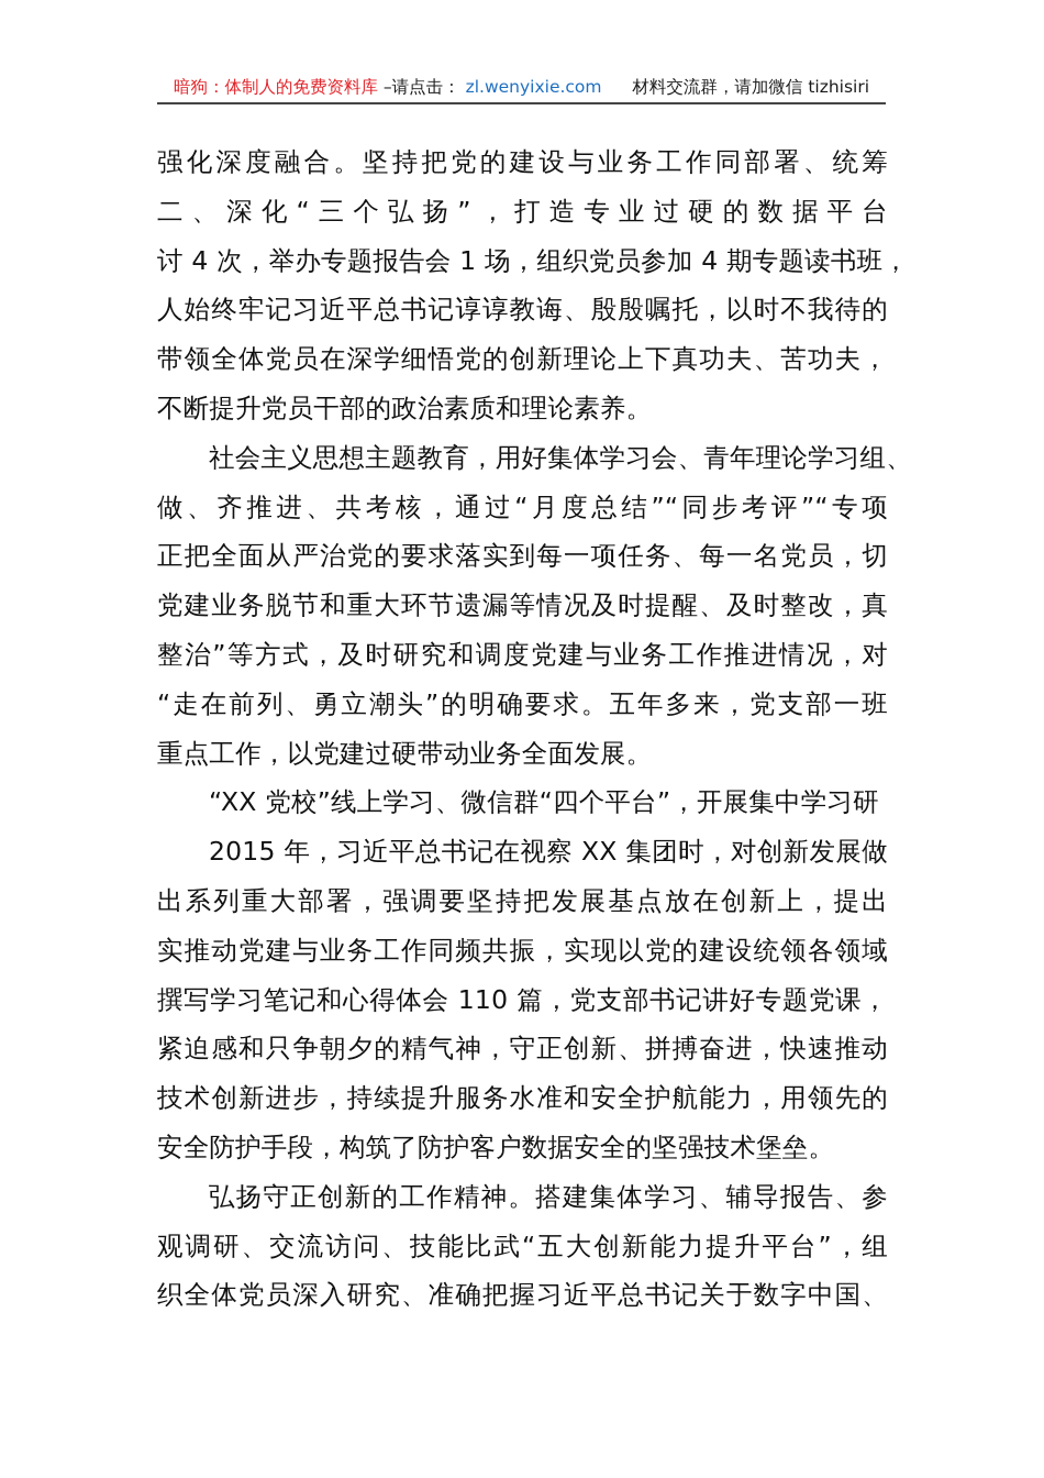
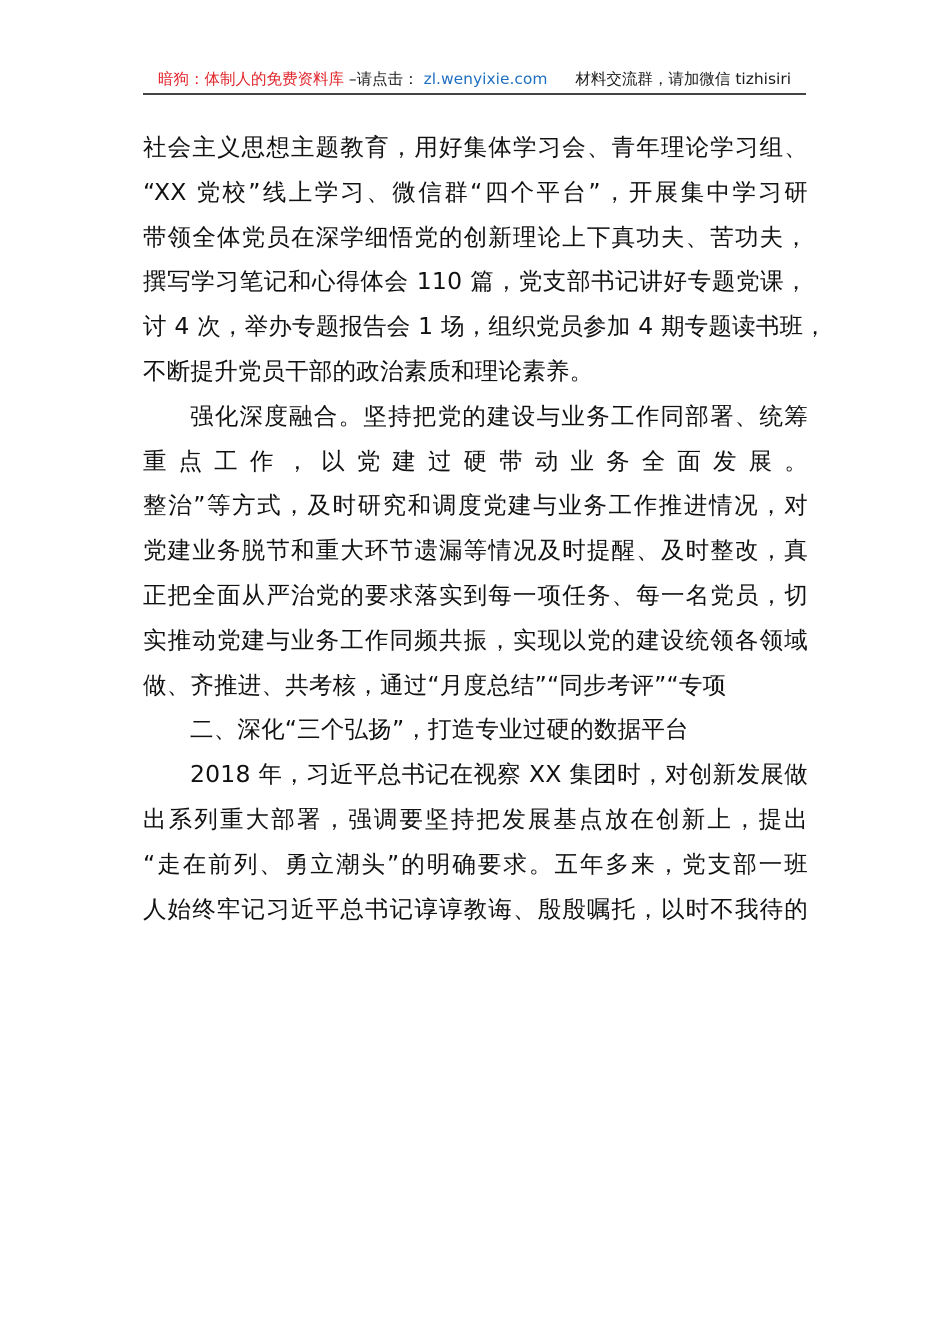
  暗狗：体制人的免费资料库 –请点击： zl.wenyixie.com 材料交流群，请加微信 tizhisiri
- 强化深度融合。坚持把党的建设与业务工作同部署、统筹
+ 社会主义思想主题教育，用好集体学习会、青年理论学习组、
- 二、深化“三个弘扬”，打造专业过硬的数据平台
+ “XX 党校”线上学习、微信群“四个平台”，开展集中学习研
- 讨 4 次，举办专题报告会 1 场，组织党员参加 4 期专题读书班，
+ 带领全体党员在深学细悟党的创新理论上下真功夫、苦功夫，
- 人始终牢记习近平总书记谆谆教诲、殷殷嘱托，以时不我待的
+ 撰写学习笔记和心得体会 110 篇，党支部书记讲好专题党课，
- 带领全体党员在深学细悟党的创新理论上下真功夫、苦功夫，
+ 讨 4 次，举办专题报告会 1 场，组织党员参加 4 期专题读书班，
  不断提升党员干部的政治素质和理论素养。
- 社会主义思想主题教育，用好集体学习会、青年理论学习组、
+ 强化深度融合。坚持把党的建设与业务工作同部署、统筹
- 做、齐推进、共考核，通过“月度总结”“同步考评”“专项
+ 重点工作，以党建过硬带动业务全面发展。
- 正把全面从严治党的要求落实到每一项任务、每一名党员，切
+ 整治”等方式，及时研究和调度党建与业务工作推进情况，对
  党建业务脱节和重大环节遗漏等情况及时提醒、及时整改，真
- 整治”等方式，及时研究和调度党建与业务工作推进情况，对
+ 正把全面从严治党的要求落实到每一项任务、每一名党员，切
- “走在前列、勇立潮头”的明确要求。五年多来，党支部一班
+ 实推动党建与业务工作同频共振，实现以党的建设统领各领域
- 重点工作，以党建过硬带动业务全面发展。
+ 做、齐推进、共考核，通过“月度总结”“同步考评”“专项
- “XX 党校”线上学习、微信群“四个平台”，开展集中学习研
+ 二、深化“三个弘扬”，打造专业过硬的数据平台
- 2015 年，习近平总书记在视察 XX 集团时，对创新发展做
+ 2018 年，习近平总书记在视察 XX 集团时，对创新发展做
  出系列重大部署，强调要坚持把发展基点放在创新上，提出
- 实推动党建与业务工作同频共振，实现以党的建设统领各领域
+ “走在前列、勇立潮头”的明确要求。五年多来，党支部一班
- 撰写学习笔记和心得体会 110 篇，党支部书记讲好专题党课，
+ 人始终牢记习近平总书记谆谆教诲、殷殷嘱托，以时不我待的
- 紧迫感和只争朝夕的精气神，守正创新、拼搏奋进，快速推动
- 技术创新进步，持续提升服务水准和安全护航能力，用领先的
- 安全防护手段，构筑了防护客户数据安全的坚强技术堡垒。
- 弘扬守正创新的工作精神。搭建集体学习、辅导报告、参
- 观调研、交流访问、技能比武“五大创新能力提升平台”，组
- 织全体党员深入研究、准确把握习近平总书记关于数字中国、
